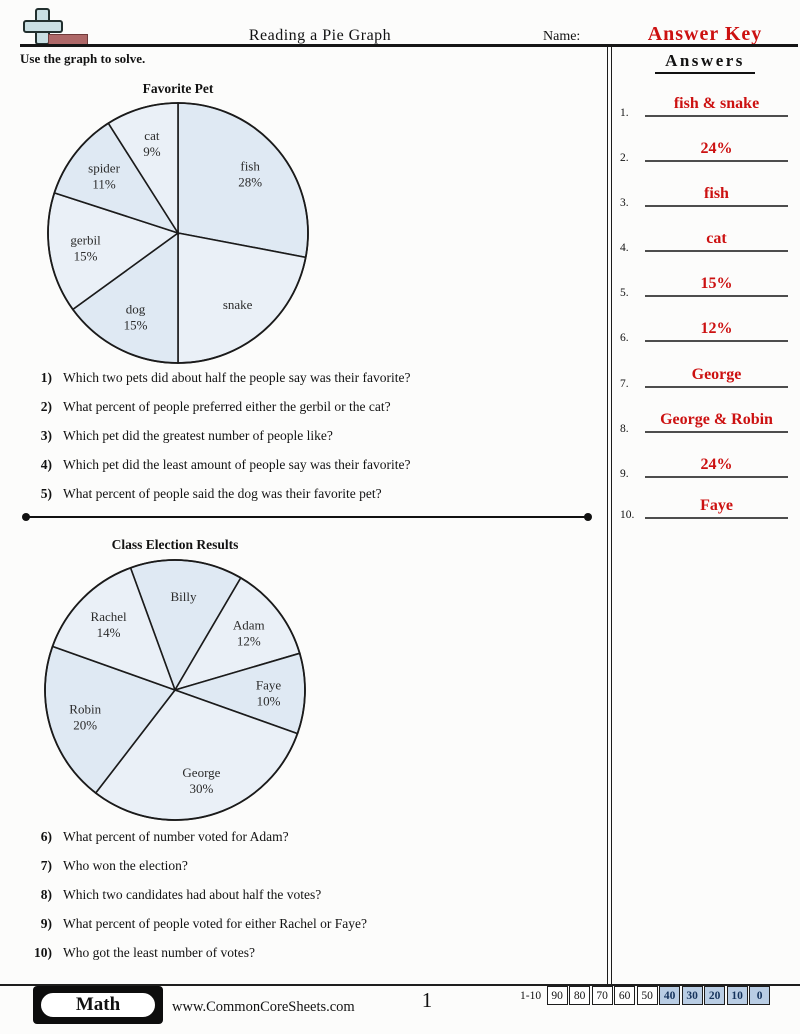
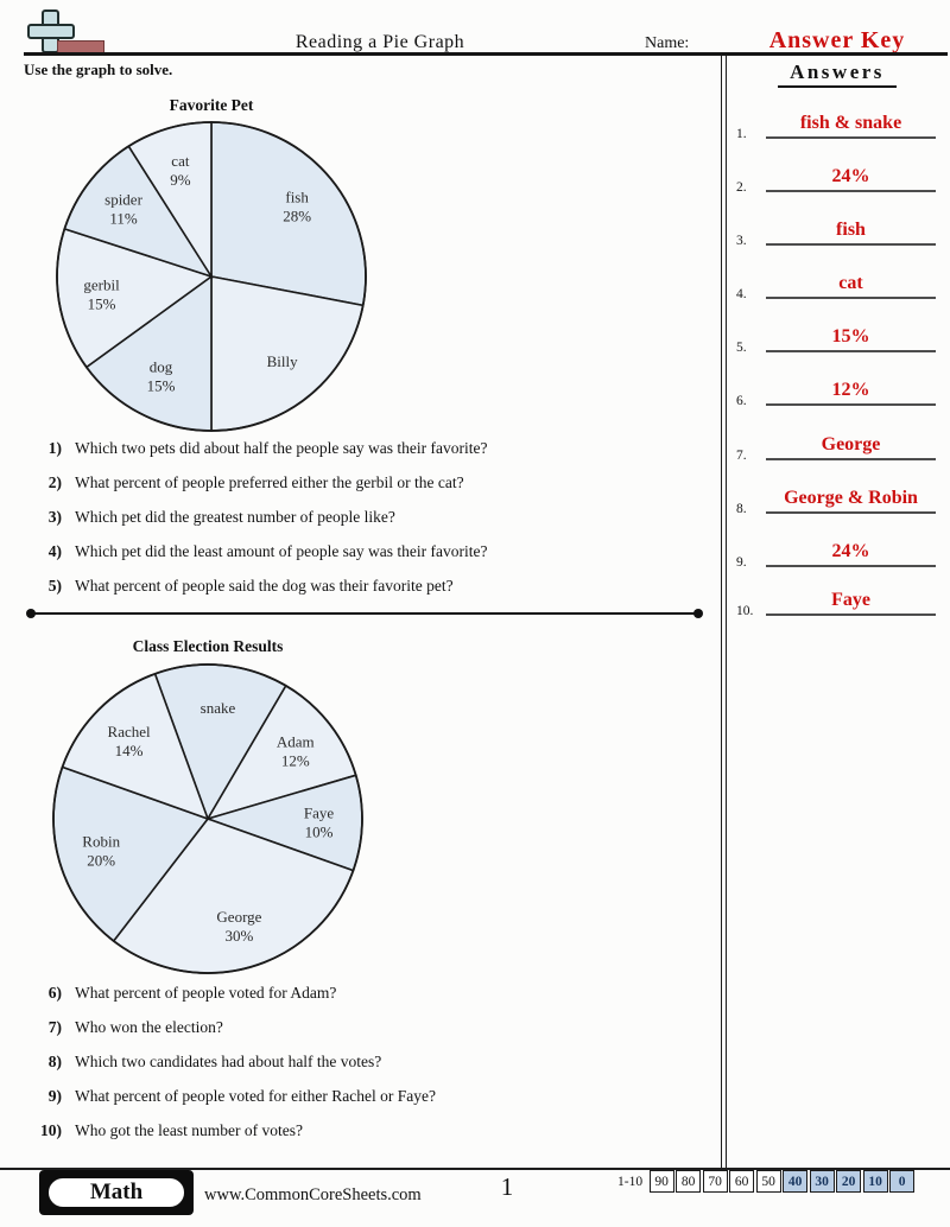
  Reading a Pie Graph
  Name:
  Answer Key
  Use the graph to solve.
  Favorite Pet
  fish 28%
- snake
+ Billy
  dog 15%
  gerbil 15%
  spider 11%
  cat 9%
  1)
  Which two pets did about half the people say was their favorite?
  2)
  What percent of people preferred either the gerbil or the cat?
  3)
  Which pet did the greatest number of people like?
  4)
  Which pet did the least amount of people say was their favorite?
  5)
  What percent of people said the dog was their favorite pet?
  Class Election Results
- Billy
+ snake
  Adam 12%
  Faye 10%
  George 30%
  Robin 20%
  Rachel 14%
  6)
- What percent of number voted for Adam?
+ What percent of people voted for Adam?
  7)
  Who won the election?
  8)
  Which two candidates had about half the votes?
  9)
  What percent of people voted for either Rachel or Faye?
  10)
  Who got the least number of votes?
  Answers
  Math
  www.CommonCoreSheets.com
  1
  1-10
  90
  80
  70
  60
  50
  40
  30
  20
  10
  0
  1.
  fish & snake
  2.
  24%
  3.
  fish
  4.
  cat
  5.
  15%
  6.
  12%
  7.
  George
  8.
  George & Robin
  9.
  24%
  10.
  Faye
